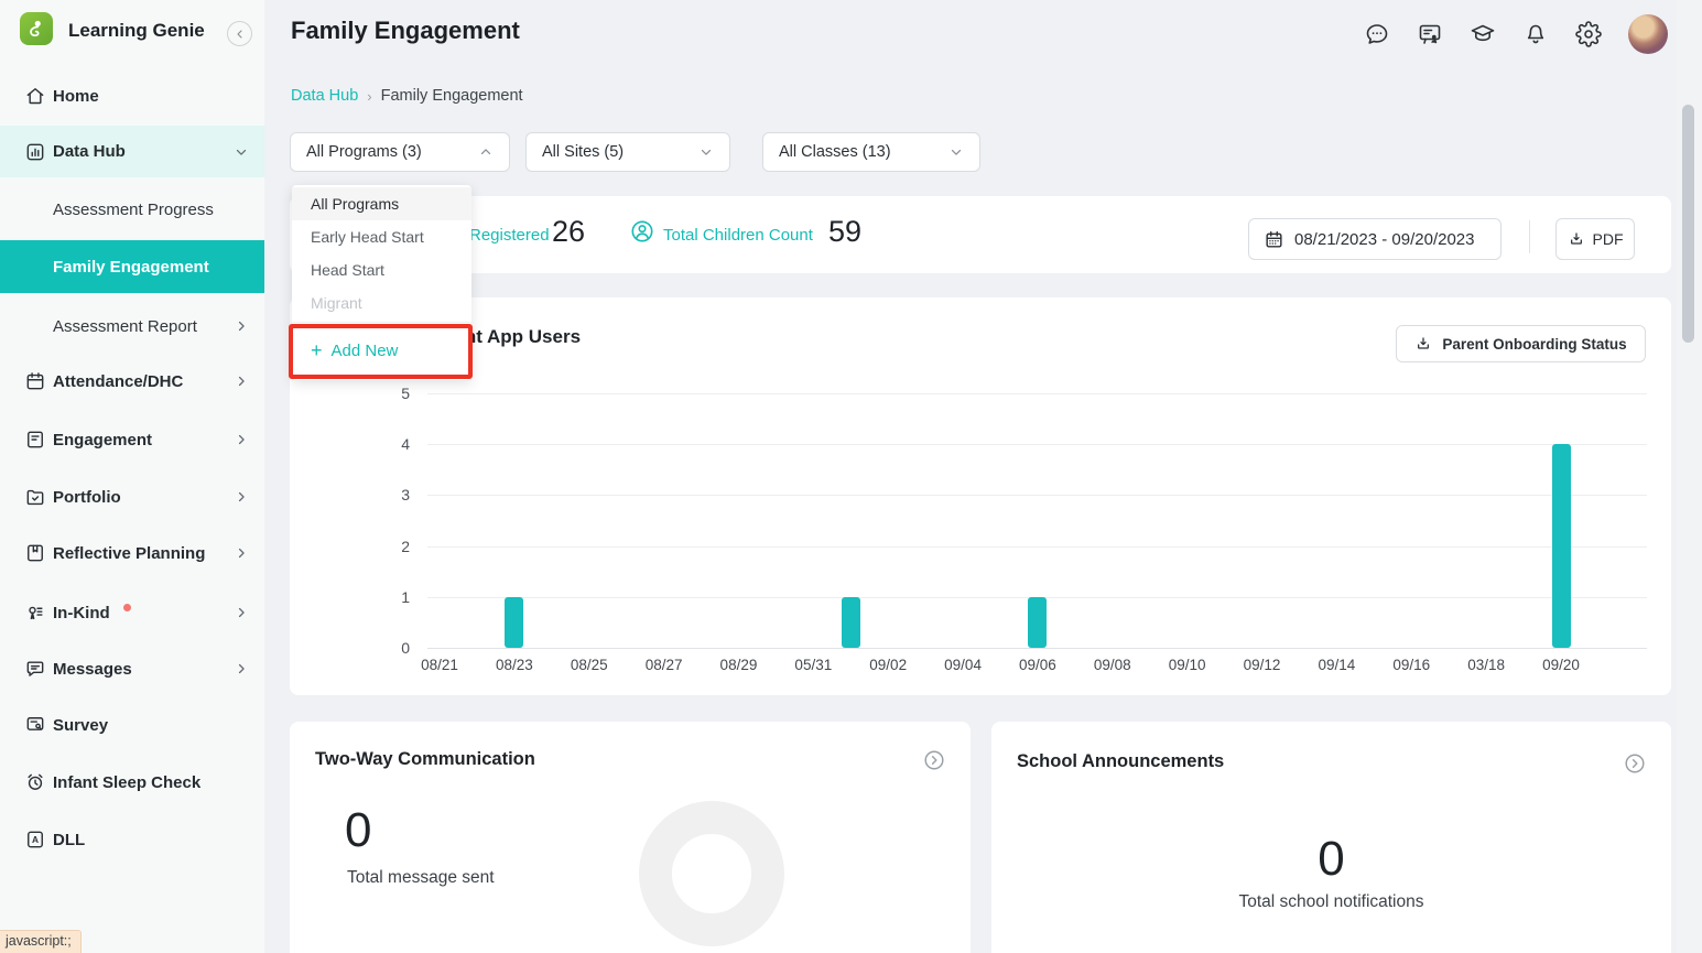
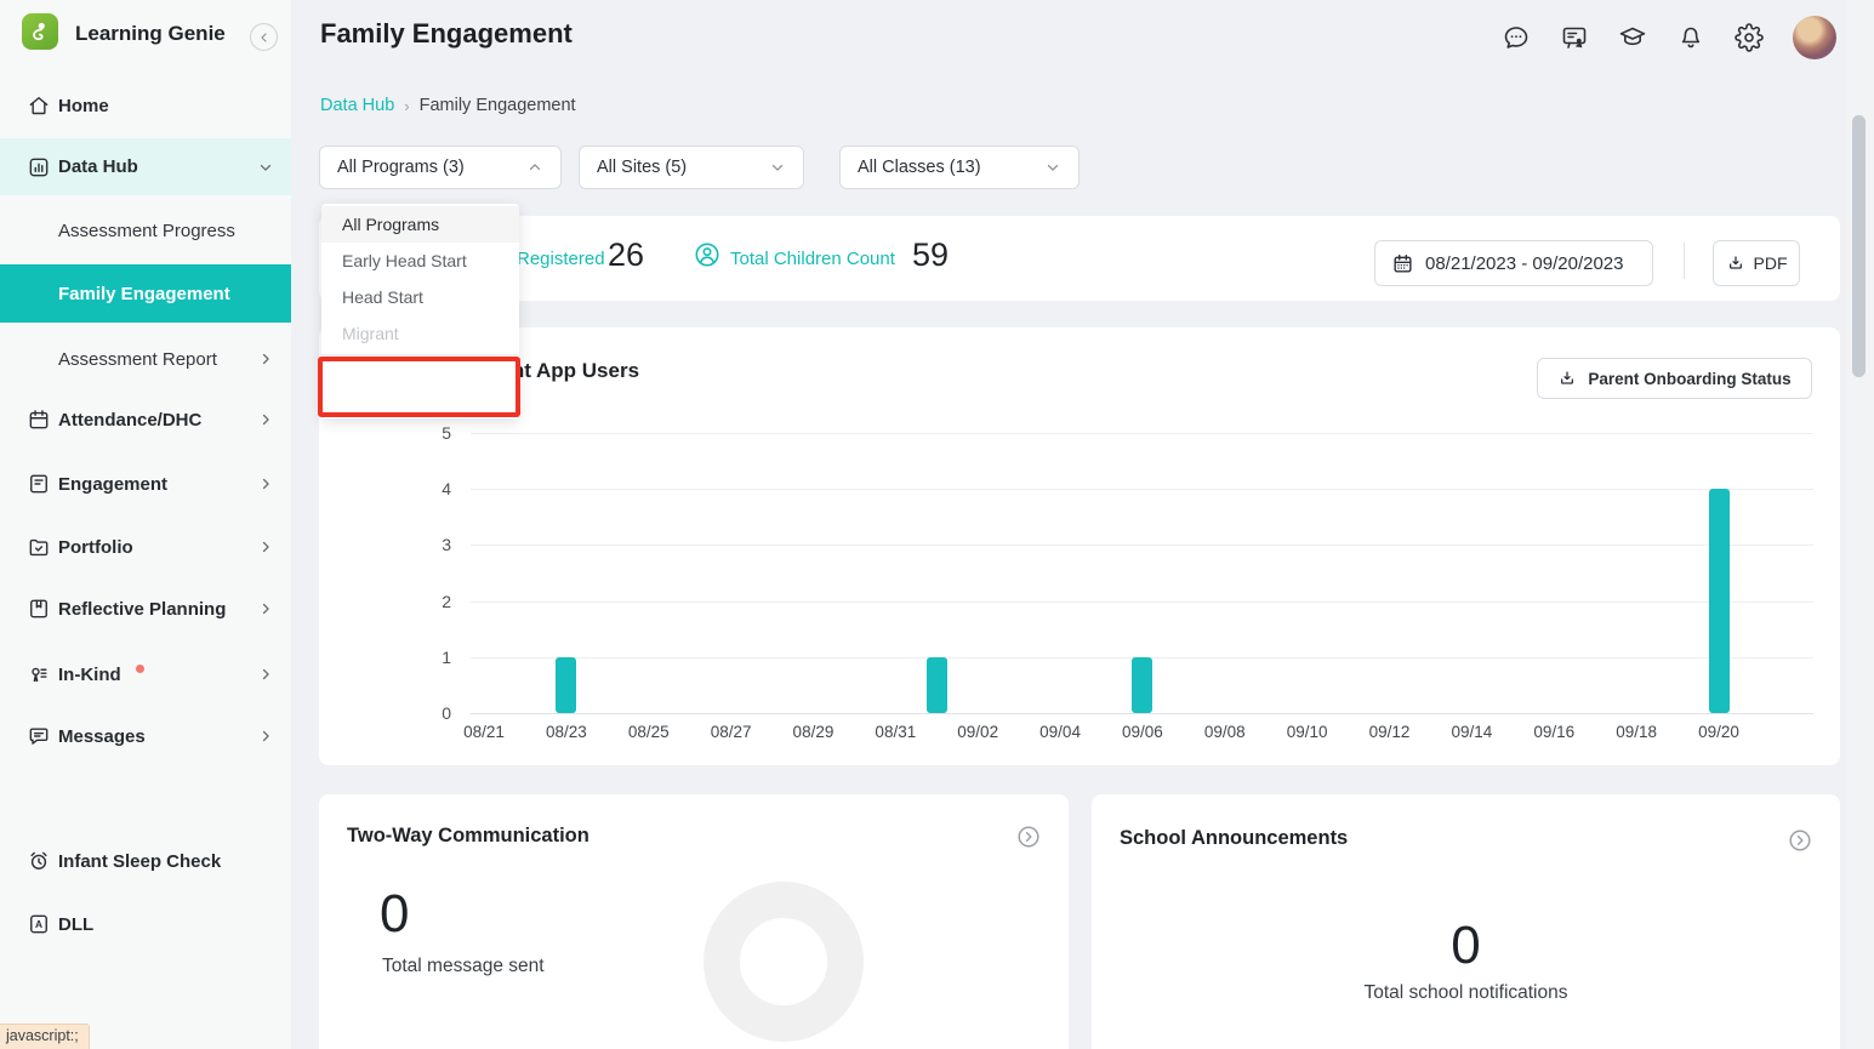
  Learning Genie
  Home
  Data Hub
  Assessment Progress
  Family Engagement
  Assessment Report
  Attendance/DHC
  Engagement
  Portfolio
  Reflective Planning
  In-Kind
  Messages
- Survey
  Infant Sleep Check
  A
  DLL
  Family Engagement
  Data Hub
  ›
  Family Engagement
  All Programs (3)
  All Sites (5)
  All Classes (13)
  Registered
  26
  Total Children Count
  59
  08/21/2023 - 09/20/2023
  PDF
  Parent Onboarding Status
  0
  1
  2
  3
  4
  5
  08/21
  08/23
  08/25
  08/27
  08/29
- 05/31
+ 08/31
  09/02
  09/04
  09/06
  09/08
  09/10
  09/12
  09/14
  09/16
- 03/18
+ 09/18
  09/20
  Two-Way Communication
  0
  Total message sent
  School Announcements
  0
  Total school notifications
  All Programs
  Early Head Start
  Head Start
  Migrant
- +
- Add New
  javascript:;
